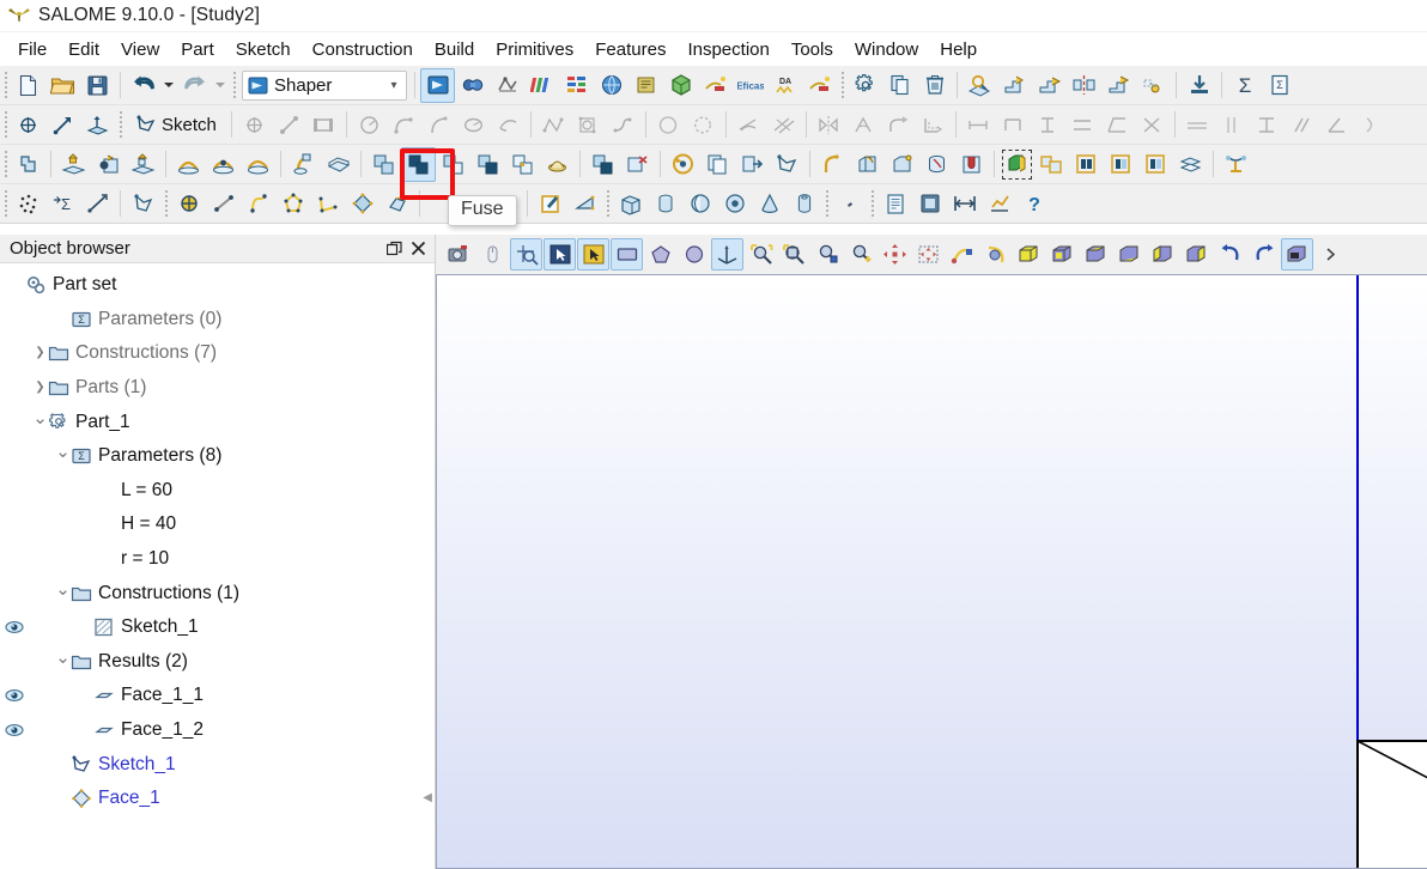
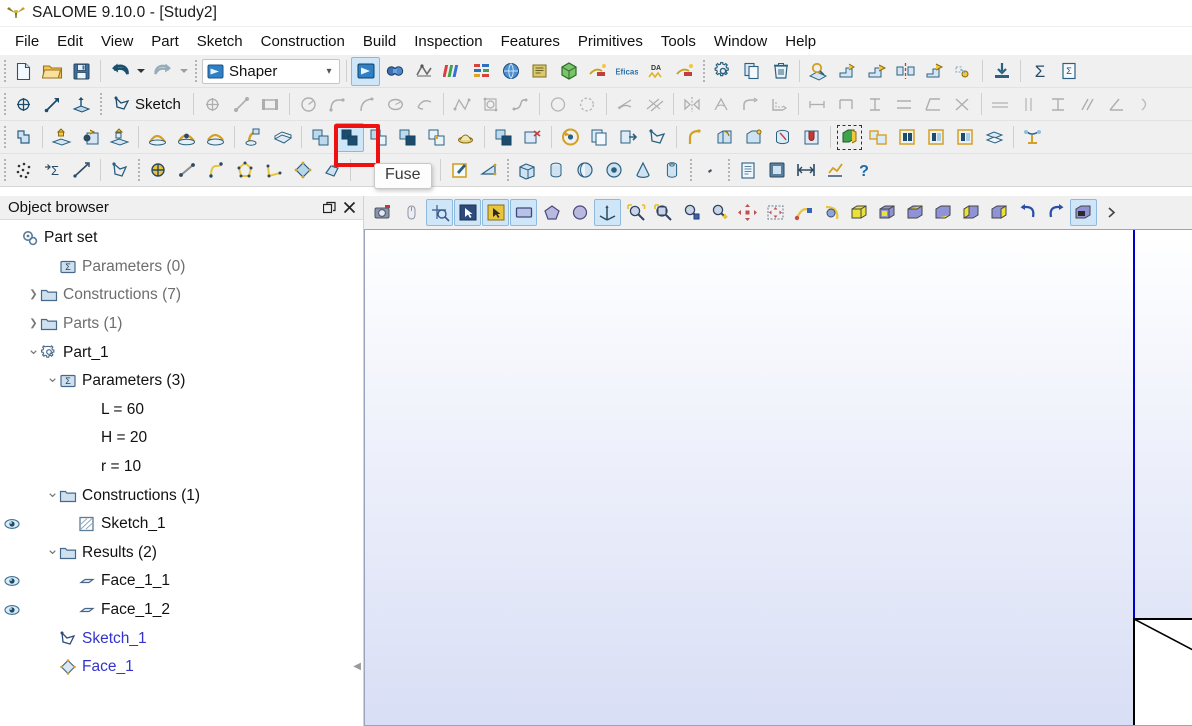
  SALOME 9.10.0 - [Study2]
  File
  Edit
  View
  Part
  Sketch
  Construction
  Build
- Primitives
+ Inspection
  Features
- Inspection
+ Primitives
  Tools
  Window
  Help
  Shaper
  ▾
  Eficas
  Σ
  Σ
  Sketch
  Σ
  ?
  Fuse
  Object browser
  Part set
  Σ
  Parameters (0)
  ❯
  Constructions (7)
  ❯
  Parts (1)
  ⌄
  Part_1
  ⌄
  Σ
- Parameters (8)
+ Parameters (3)
  L = 60
- H = 40
+ H = 20
  r = 10
  ⌄
  Constructions (1)
  Sketch_1
  ⌄
  Results (2)
  Face_1_1
  Face_1_2
  Sketch_1
  Face_1
  ◀
